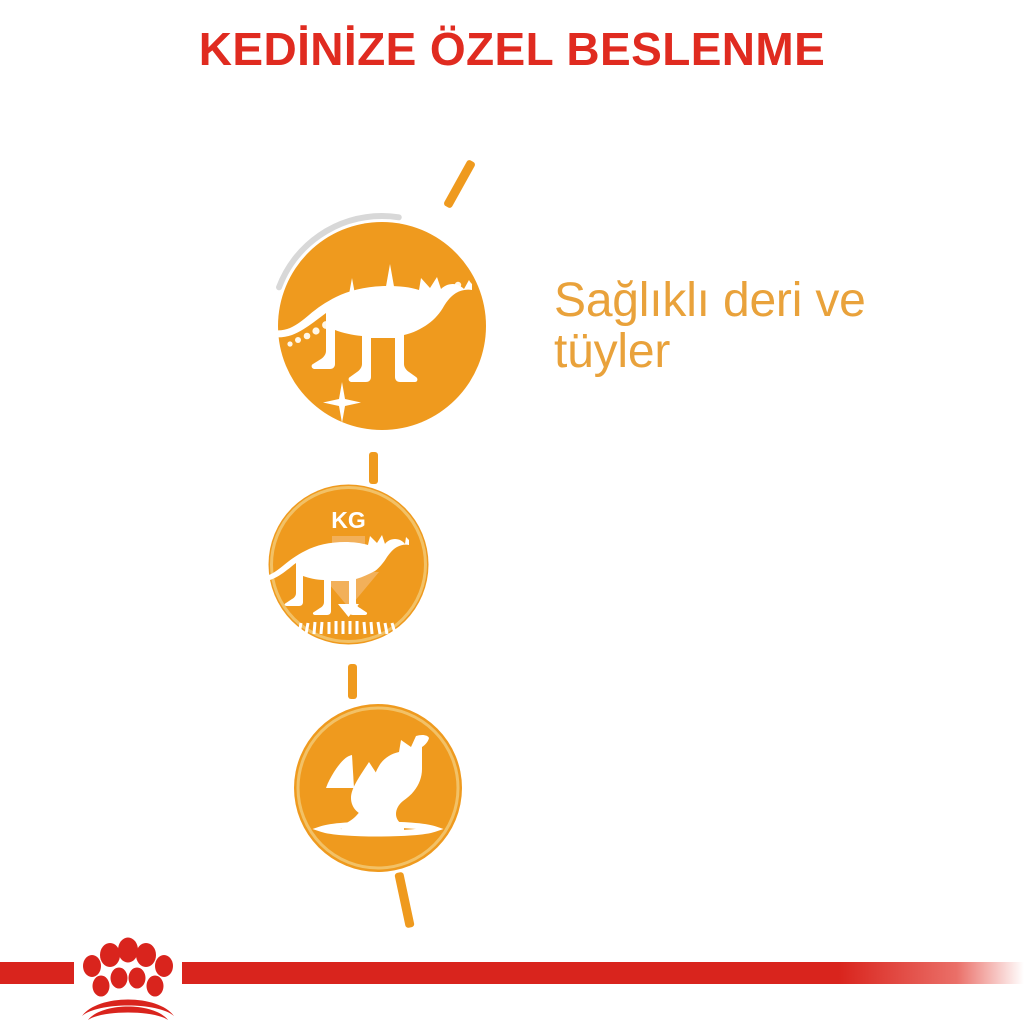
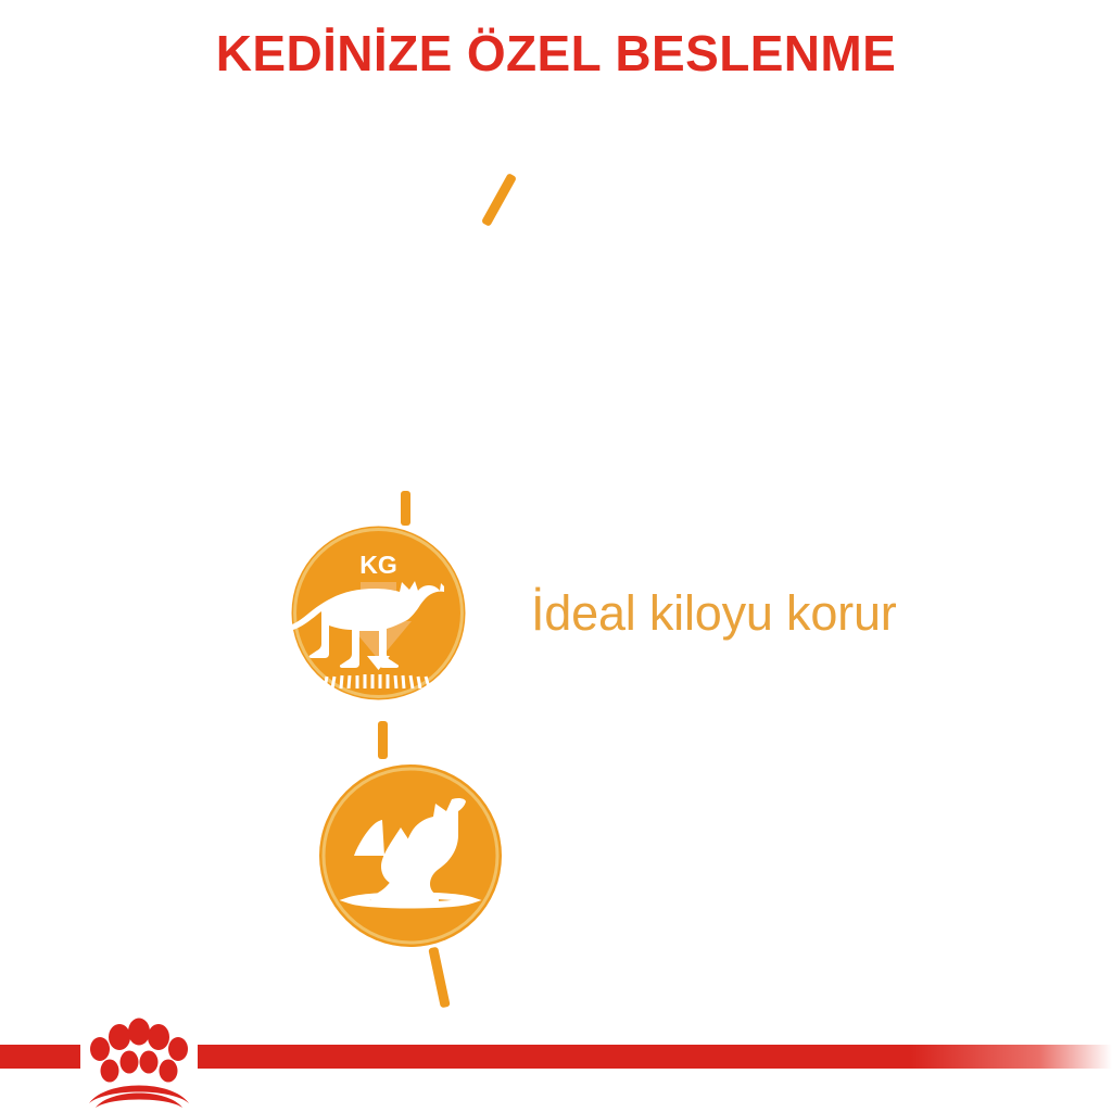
  KEDİNİZE ÖZEL BESLENME
- Sağlıklı deri ve
- tüyler
  KG
+ İdeal kiloyu korur
